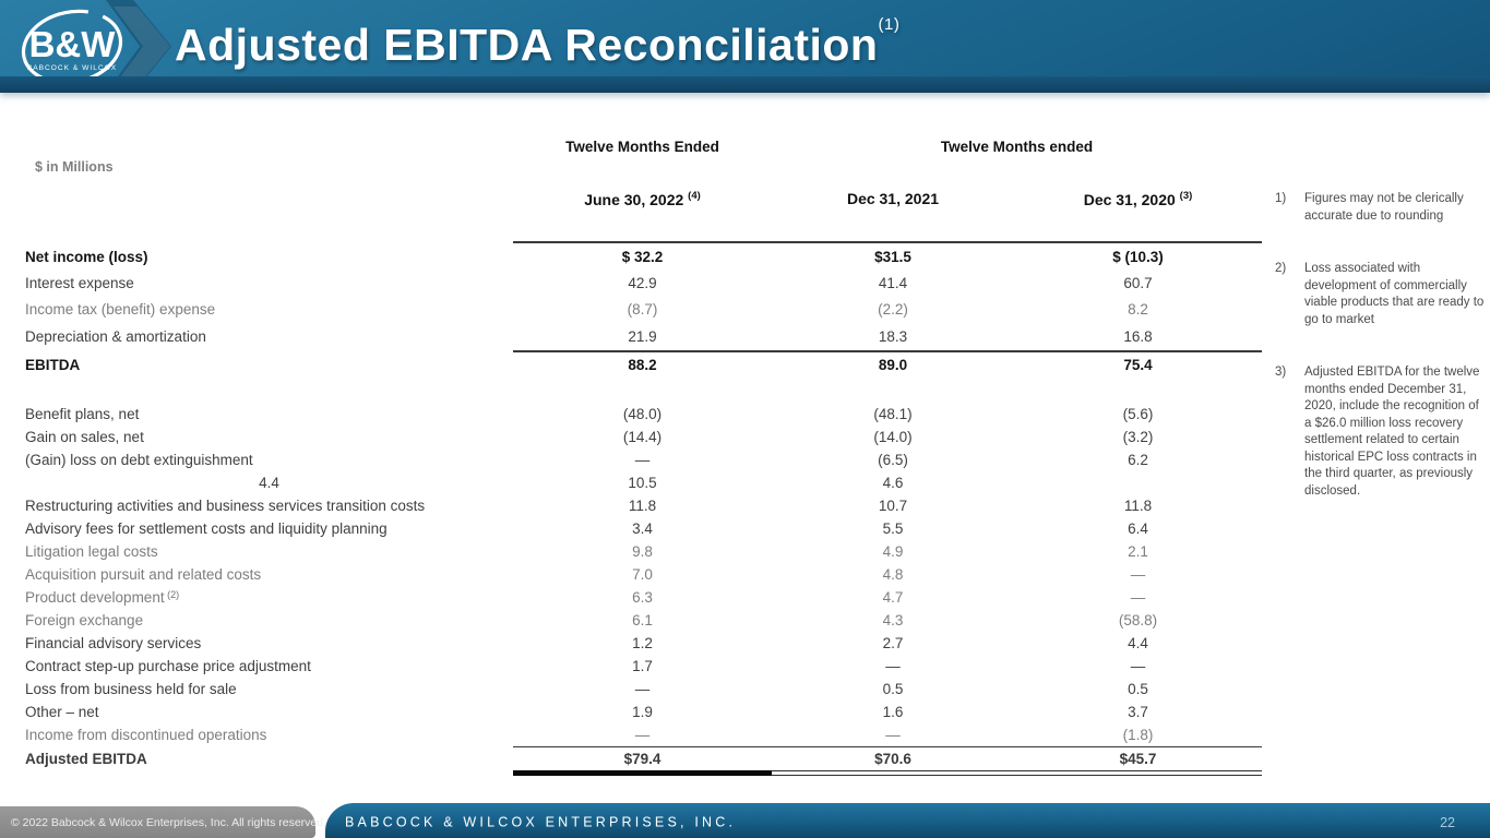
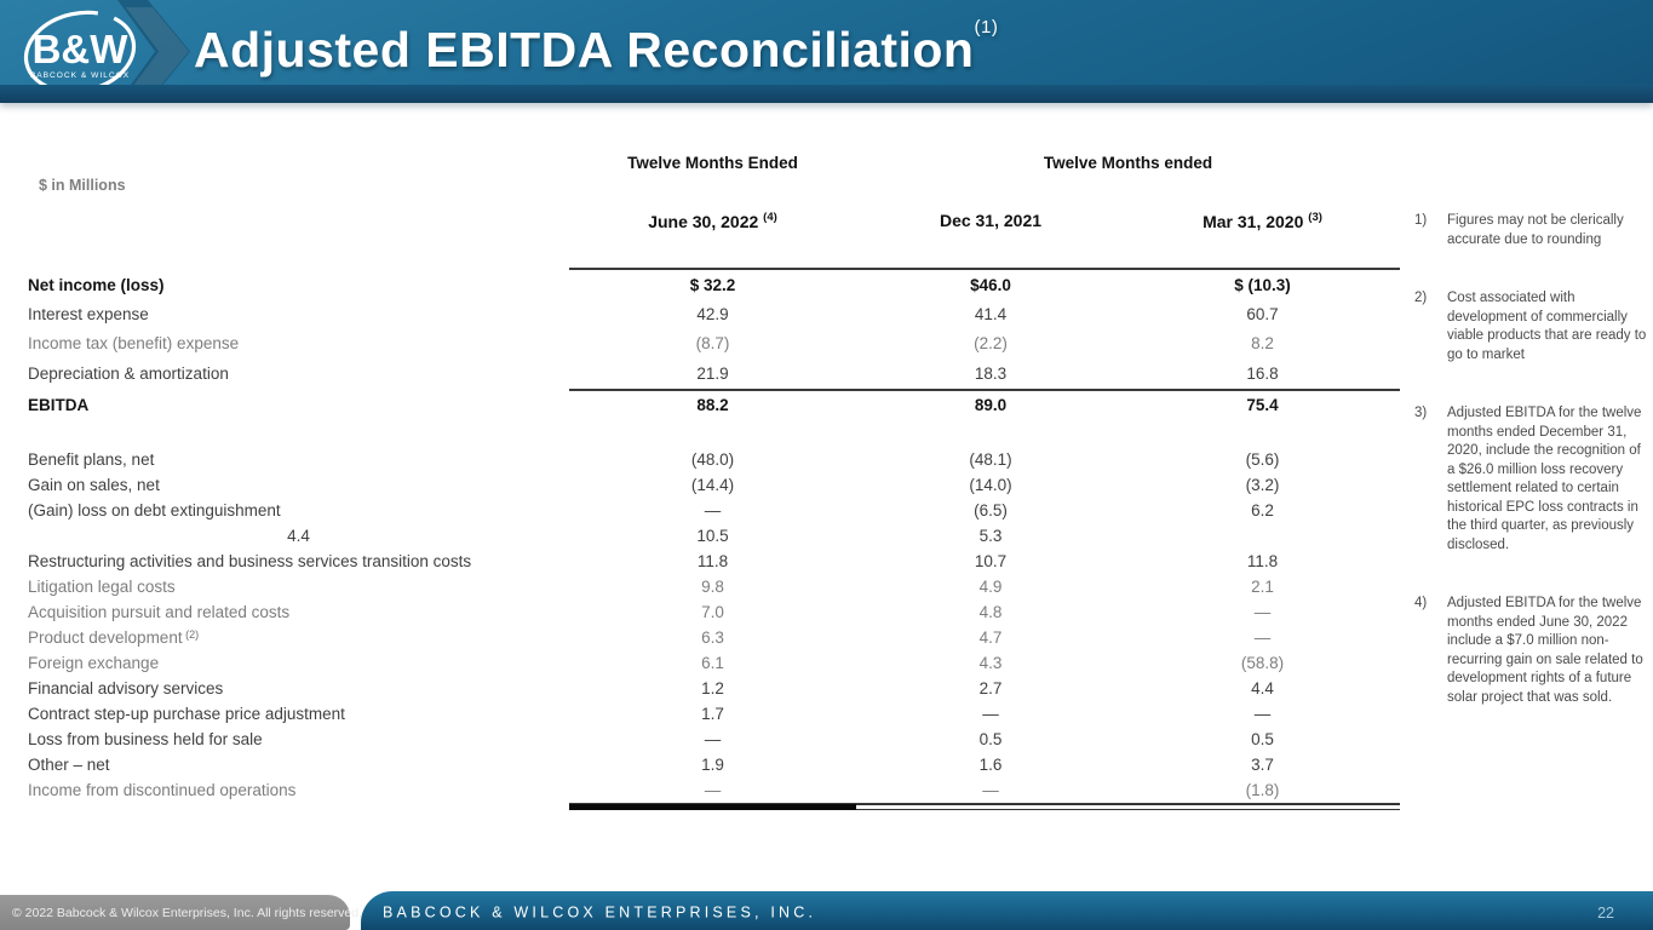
  B&W
  Adjusted EBITDA Reconciliation(1)
  $ in Millions
  Twelve Months Ended
  Twelve Months ended
  June 30, 2022 (4)
  Dec 31, 2021
- Dec 31, 2020 (3)
+ Mar 31, 2020 (3)
  Net income (loss)
  $ 32.2
- $31.5
+ $46.0
  $ (10.3)
  Interest expense
  42.9
  41.4
  60.7
  Income tax (benefit) expense
  (8.7)
  (2.2)
  8.2
  Depreciation & amortization
  21.9
  18.3
  16.8
  EBITDA
  88.2
  89.0
  75.4
  Benefit plans, net
  (48.0)
  (48.1)
  (5.6)
  Gain on sales, net
  (14.4)
  (14.0)
  (3.2)
  (Gain) loss on debt extinguishment
  —
  (6.5)
  6.2
  4.4
  10.5
- 4.6
+ 5.3
  Restructuring activities and business services transition costs
  11.8
  10.7
  11.8
- Advisory fees for settlement costs and liquidity planning
- 3.4
- 5.5
- 6.4
  Litigation legal costs
  9.8
  4.9
  2.1
  Acquisition pursuit and related costs
  7.0
  4.8
  —
  Product development (2)
  6.3
  4.7
  —
  Foreign exchange
  6.1
  4.3
  (58.8)
  Financial advisory services
  1.2
  2.7
  4.4
  Contract step-up purchase price adjustment
  1.7
  —
  —
  Loss from business held for sale
  —
  0.5
  0.5
  Other – net
  1.9
  1.6
  3.7
  Income from discontinued operations
  —
  —
  (1.8)
- Adjusted EBITDA
- $79.4
- $70.6
- $45.7
  1)
  Figures may not be clerically accurate due to rounding
  2)
- Loss associated with development of commercially viable products that are ready to go to market
+ Cost associated with development of commercially viable products that are ready to go to market
  3)
  Adjusted EBITDA for the twelve months ended December 31, 2020, include the recognition of a $26.0 million loss recovery settlement related to certain historical EPC loss contracts in the third quarter, as previously disclosed.
+ 4)
+ Adjusted EBITDA for the twelve months ended June 30, 2022 include a $7.0 million non-recurring gain on sale related to development rights of a future solar project that was sold.
  © 2022 Babcock & Wilcox Enterprises, Inc. All rights reserved.
  BABCOCK & WILCOX ENTERPRISES, INC.
  22
